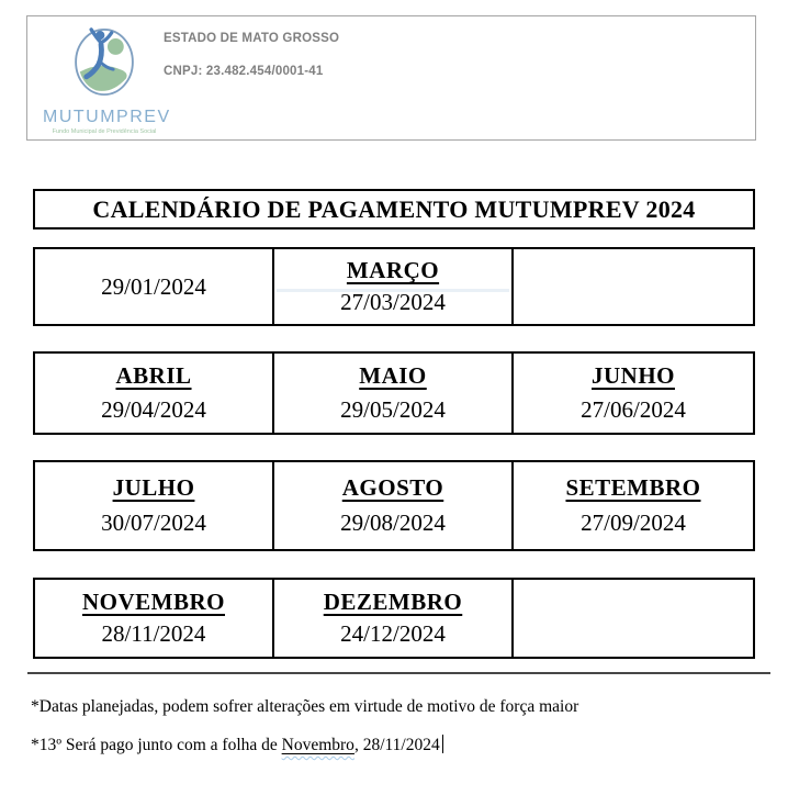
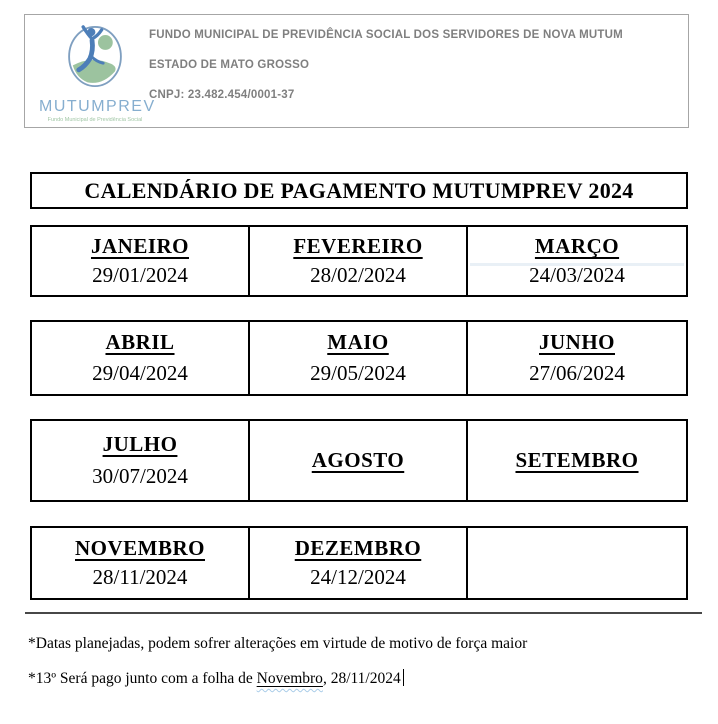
  MUTUMPREV
+ FUNDO MUNICIPAL DE PREVIDÊNCIA SOCIAL DOS SERVIDORES DE NOVA MUTUM
  ESTADO DE MATO GROSSO
- CNPJ: 23.482.454/0001-41
+ CNPJ: 23.482.454/0001-37
  CALENDÁRIO DE PAGAMENTO MUTUMPREV 2024
+ JANEIRO
  29/01/2024
+ FEVEREIRO
+ 28/02/2024
  MARÇO
- 27/03/2024
+ 24/03/2024
  ABRIL
  29/04/2024
  MAIO
  29/05/2024
  JUNHO
  27/06/2024
  JULHO
  30/07/2024
  AGOSTO
- 29/08/2024
  SETEMBRO
- 27/09/2024
  NOVEMBRO
  28/11/2024
  DEZEMBRO
  24/12/2024
  *Datas planejadas, podem sofrer alterações em virtude de motivo de força maior
  *13º Será pago junto com a folha de Novembro, 28/11/2024
